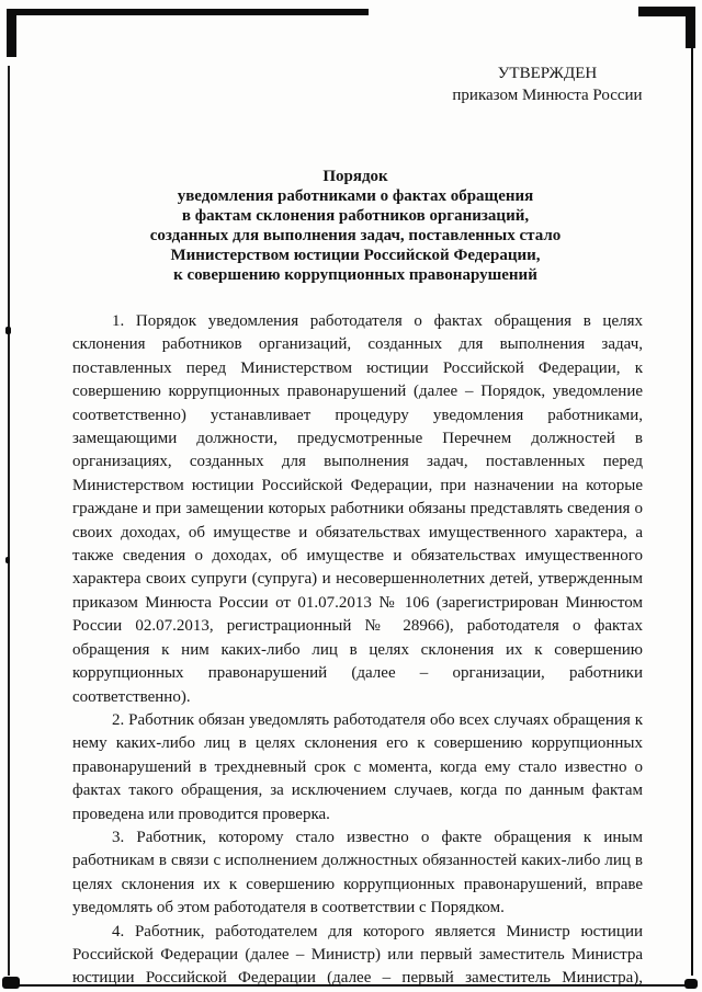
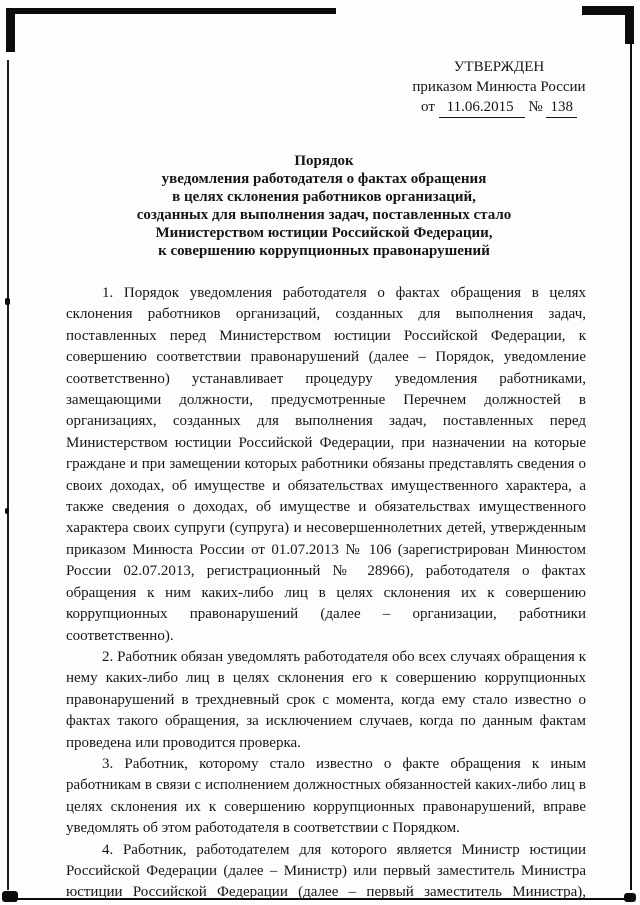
  УТВЕРЖДЕН
  приказом Минюста России
+ от 11.06.2015 № 138
  Порядок
- уведомления работниками о фактах обращения
+ уведомления работодателя о фактах обращения
- в фактам склонения работников организаций,
+ в целях склонения работников организаций,
  созданных для выполнения задач, поставленных стало
  Министерством юстиции Российской Федерации,
  к совершению коррупционных правонарушений
- 1. Порядок уведомления работодателя о фактах обращения в целях склонения работников организаций, созданных для выполнения задач, поставленных перед Министерством юстиции Российской Федерации, к совершению коррупционных правонарушений (далее – Порядок, уведомление соответственно) устанавливает процедуру уведомления работниками, замещающими должности, предусмотренные Перечнем должностей в организациях, созданных для выполнения задач, поставленных перед Министерством юстиции Российской Федерации, при назначении на которые граждане и при замещении которых работники обязаны представлять сведения о своих доходах, об имуществе и обязательствах имущественного характера, а также сведения о доходах, об имуществе и обязательствах имущественного характера своих супруги (супруга) и несовершеннолетних детей, утвержденным приказом Минюста России от 01.07.2013 № 106 (зарегистрирован Минюстом России 02.07.2013, регистрационный № 28966), работодателя о фактах обращения к ним каких-либо лиц в целях склонения их к совершению коррупционных правонарушений (далее – организации, работники соответственно).
+ 1. Порядок уведомления работодателя о фактах обращения в целях склонения работников организаций, созданных для выполнения задач, поставленных перед Министерством юстиции Российской Федерации, к совершению соответствии правонарушений (далее – Порядок, уведомление соответственно) устанавливает процедуру уведомления работниками, замещающими должности, предусмотренные Перечнем должностей в организациях, созданных для выполнения задач, поставленных перед Министерством юстиции Российской Федерации, при назначении на которые граждане и при замещении которых работники обязаны представлять сведения о своих доходах, об имуществе и обязательствах имущественного характера, а также сведения о доходах, об имуществе и обязательствах имущественного характера своих супруги (супруга) и несовершеннолетних детей, утвержденным приказом Минюста России от 01.07.2013 № 106 (зарегистрирован Минюстом России 02.07.2013, регистрационный № 28966), работодателя о фактах обращения к ним каких-либо лиц в целях склонения их к совершению коррупционных правонарушений (далее – организации, работники соответственно).
  2. Работник обязан уведомлять работодателя обо всех случаях обращения к нему каких-либо лиц в целях склонения его к совершению коррупционных правонарушений в трехдневный срок с момента, когда ему стало известно о фактах такого обращения, за исключением случаев, когда по данным фактам проведена или проводится проверка.
  3. Работник, которому стало известно о факте обращения к иным работникам в связи с исполнением должностных обязанностей каких-либо лиц в целях склонения их к совершению коррупционных правонарушений, вправе уведомлять об этом работодателя в соответствии с Порядком.
